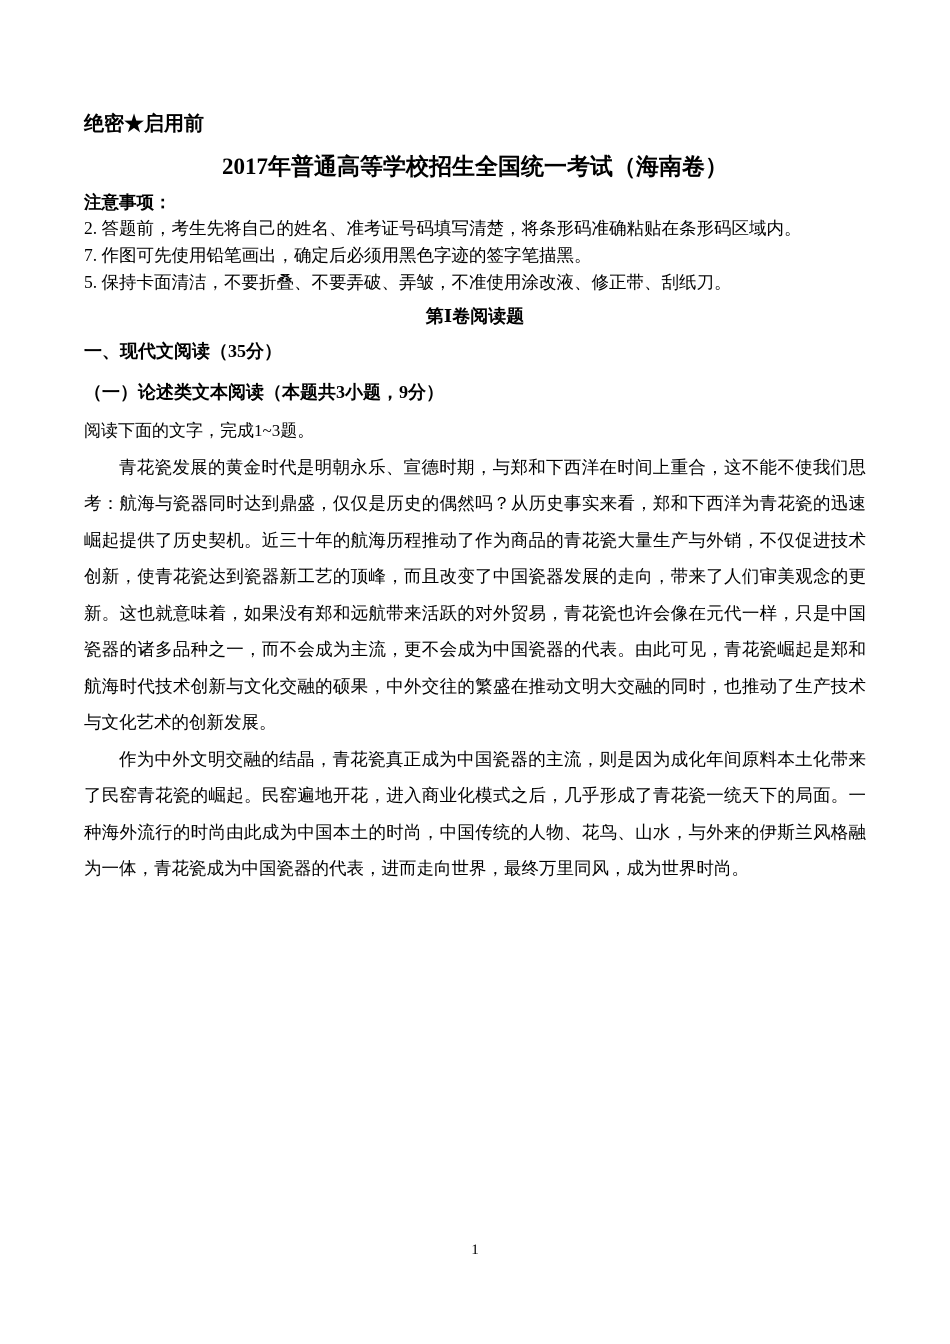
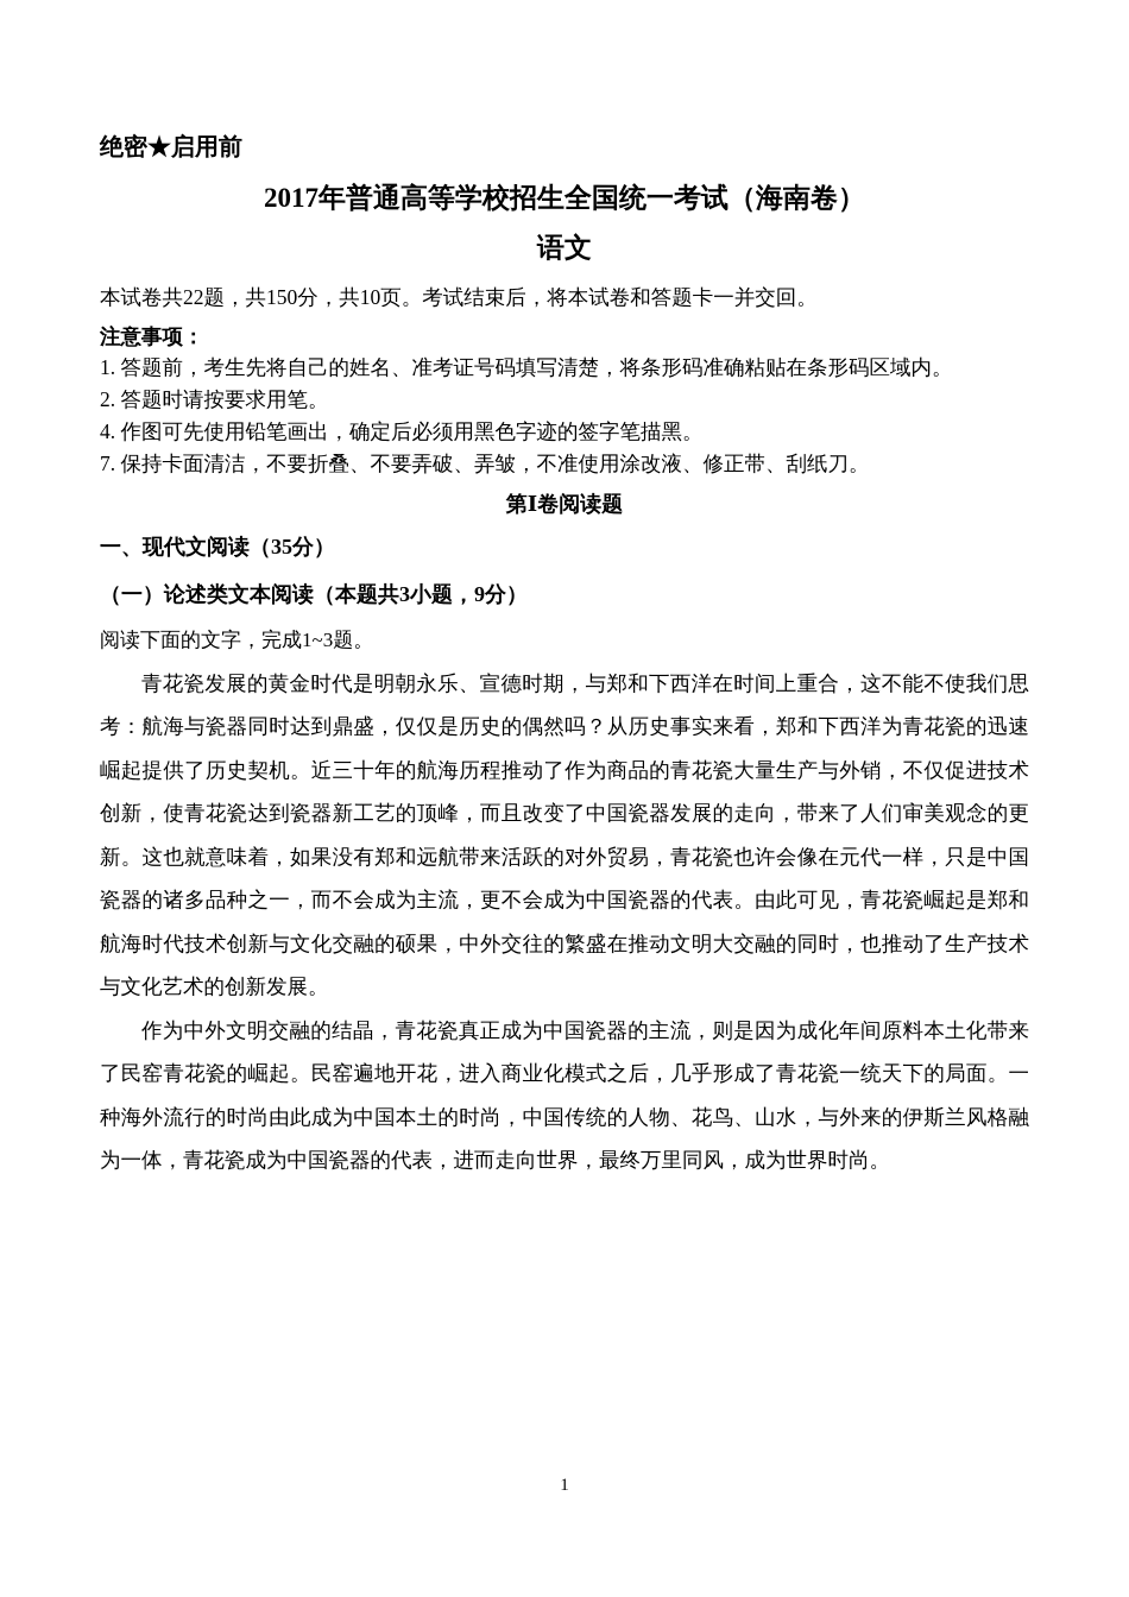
  绝密★启用前
  2017年普通高等学校招生全国统一考试（海南卷）
+ 语文
+ 本试卷共22题，共150分，共10页。考试结束后，将本试卷和答题卡一并交回。
  注意事项：
- 2. 答题前，考生先将自己的姓名、准考证号码填写清楚，将条形码准确粘贴在条形码区域内。
+ 1. 答题前，考生先将自己的姓名、准考证号码填写清楚，将条形码准确粘贴在条形码区域内。
+ 2. 答题时请按要求用笔。
- 7. 作图可先使用铅笔画出，确定后必须用黑色字迹的签字笔描黑。
+ 4. 作图可先使用铅笔画出，确定后必须用黑色字迹的签字笔描黑。
- 5. 保持卡面清洁，不要折叠、不要弄破、弄皱，不准使用涂改液、修正带、刮纸刀。
+ 7. 保持卡面清洁，不要折叠、不要弄破、弄皱，不准使用涂改液、修正带、刮纸刀。
  第Ⅰ卷阅读题
  一、现代文阅读（35分）
  （一）论述类文本阅读（本题共3小题，9分）
  阅读下面的文字，完成1~3题。
  青花瓷发展的黄金时代是明朝永乐、宣德时期，与郑和下西洋在时间上重合，这不能不使我们思考：航海与瓷器同时达到鼎盛，仅仅是历史的偶然吗？从历史事实来看，郑和下西洋为青花瓷的迅速崛起提供了历史契机。近三十年的航海历程推动了作为商品的青花瓷大量生产与外销，不仅促进技术创新，使青花瓷达到瓷器新工艺的顶峰，而且改变了中国瓷器发展的走向，带来了人们审美观念的更新。这也就意味着，如果没有郑和远航带来活跃的对外贸易，青花瓷也许会像在元代一样，只是中国瓷器的诸多品种之一，而不会成为主流，更不会成为中国瓷器的代表。由此可见，青花瓷崛起是郑和航海时代技术创新与文化交融的硕果，中外交往的繁盛在推动文明大交融的同时，也推动了生产技术与文化艺术的创新发展。
  作为中外文明交融的结晶，青花瓷真正成为中国瓷器的主流，则是因为成化年间原料本土化带来了民窑青花瓷的崛起。民窑遍地开花，进入商业化模式之后，几乎形成了青花瓷一统天下的局面。一种海外流行的时尚由此成为中国本土的时尚，中国传统的人物、花鸟、山水，与外来的伊斯兰风格融为一体，青花瓷成为中国瓷器的代表，进而走向世界，最终万里同风，成为世界时尚。
  1
